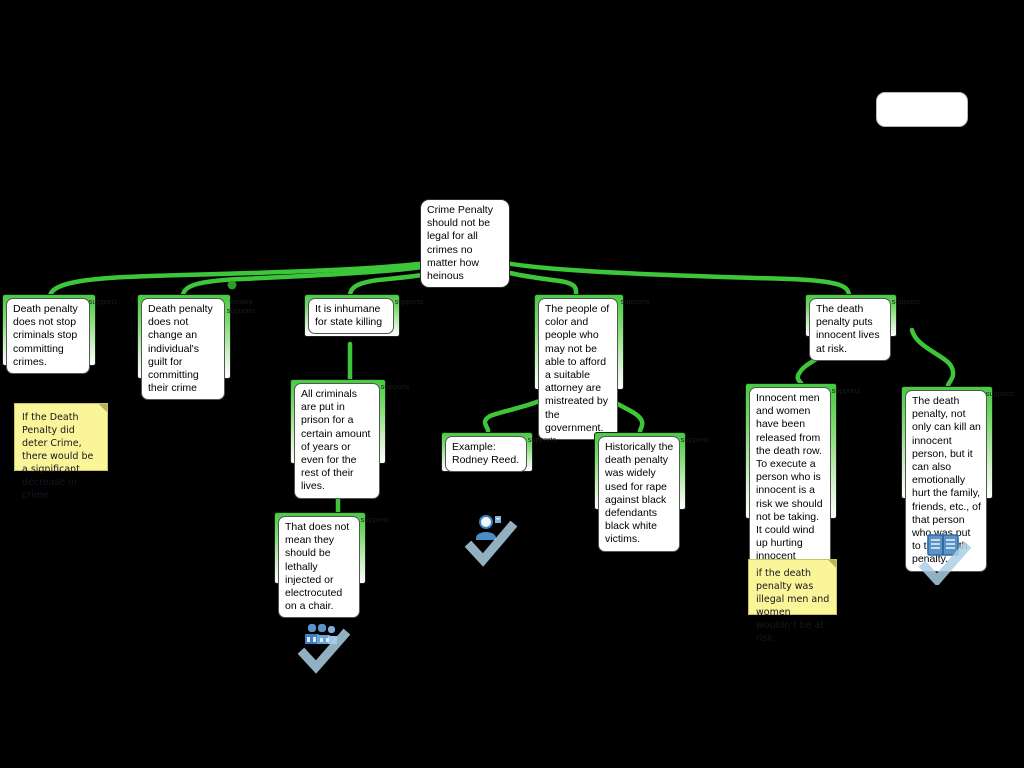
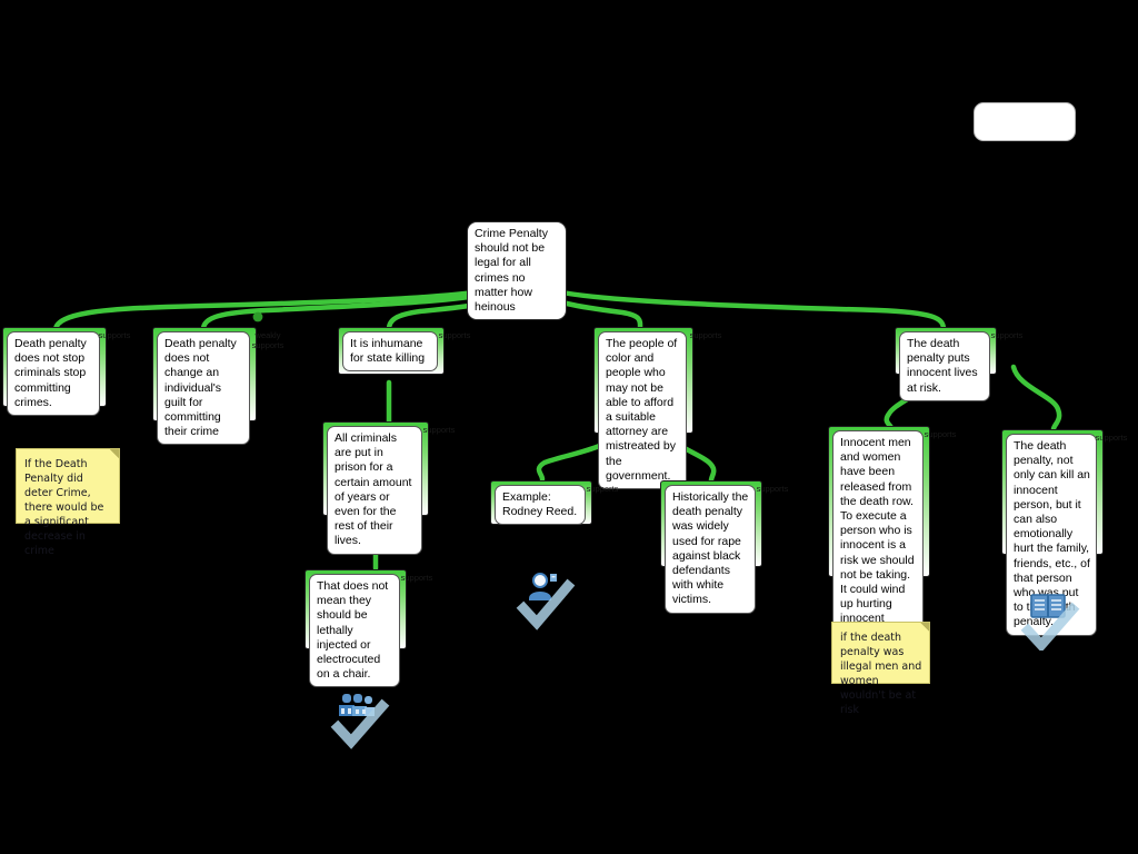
  Crime Penalty should not be legal for all crimes no matter how heinous
  Death penalty does not stop criminals stop committing crimes.
  supports
  Death penalty does not change an individual's guilt for committing their crime
  weakly supports
  It is inhumane for state killing
  supports
  All criminals are put in prison for a certain amount of years or even for the rest of their lives.
  supports
  That does not mean they should be lethally injected or electrocuted on a chair.
  supports
  The people of color and people who may not be able to afford a suitable attorney are mistreated by the government.
  supports
  Example: Rodney Reed.
  supports
- Historically the death penalty was widely used for rape against black defendants black white victims.
+ Historically the death penalty was widely used for rape against black defendants with white victims.
  supports
  The death penalty puts innocent lives at risk.
  supports
  Innocent men and women have been released from the death row. To execute a person who is innocent is a risk we should not be taking. It could wind up hurting innocent
  supports
  The death penalty, not only can kill an innocent person, but it can also emotionally hurt the family, friends, etc., of that person who was put to tth penalty.
  supports
  If the Death Penalty did deter Crime, there would be a significant decrease in crime
  if the death penalty was illegal men and women wouldn't be at risk
